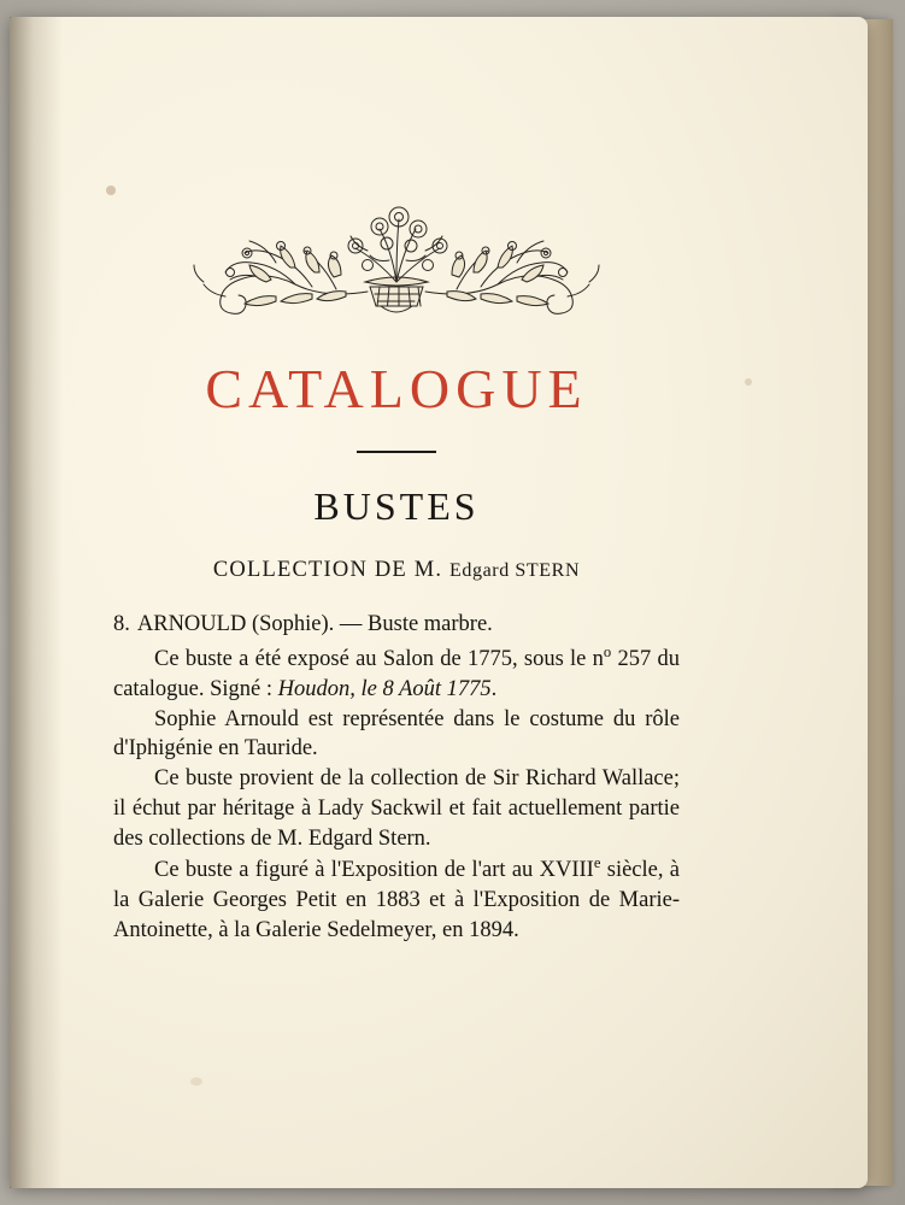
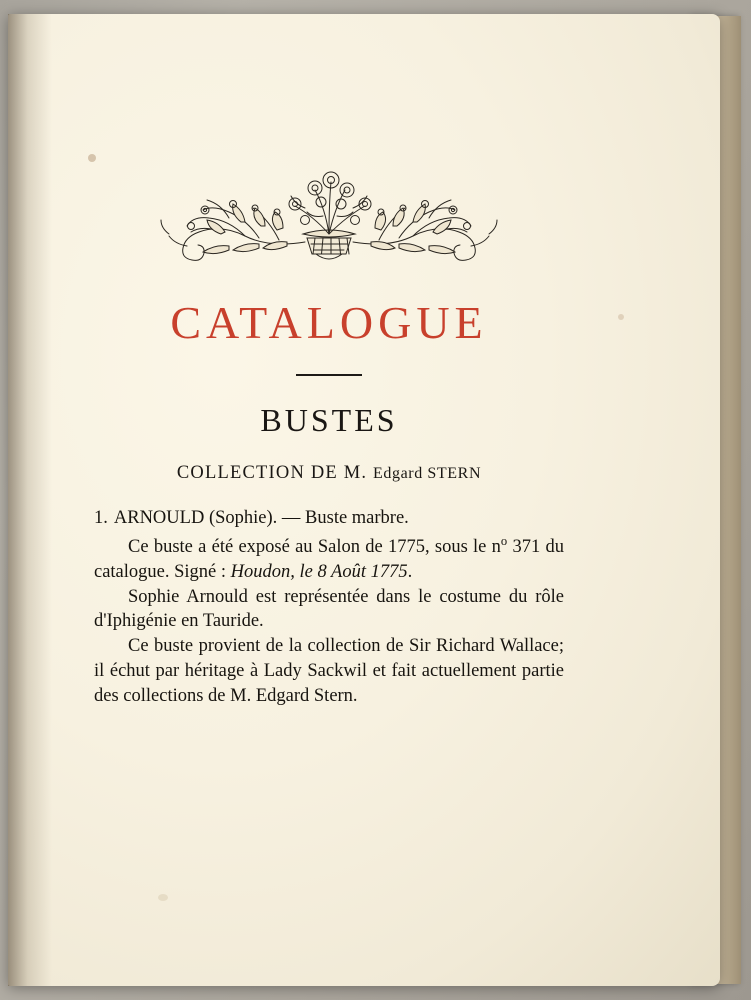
  CATALOGUE
  BUSTES
  COLLECTION DE M. Edgard STERN
- 8. ARNOULD (Sophie). — Buste marbre.
+ 1. ARNOULD (Sophie). — Buste marbre.
- Ce buste a été exposé au Salon de 1775, sous le no 257 du catalogue. Signé : Houdon, le 8 Août 1775.
+ Ce buste a été exposé au Salon de 1775, sous le no 371 du catalogue. Signé : Houdon, le 8 Août 1775.
  Sophie Arnould est représentée dans le costume du rôle d'Iphigénie en Tauride.
  Ce buste provient de la collection de Sir Richard Wallace; il échut par héritage à Lady Sackwil et fait actuellement partie des collections de M. Edgard Stern.
- Ce buste a figuré à l'Exposition de l'art au XVIIIe siècle, à la Galerie Georges Petit en 1883 et à l'Exposition de Marie-Antoinette, à la Galerie Sedelmeyer, en 1894.
